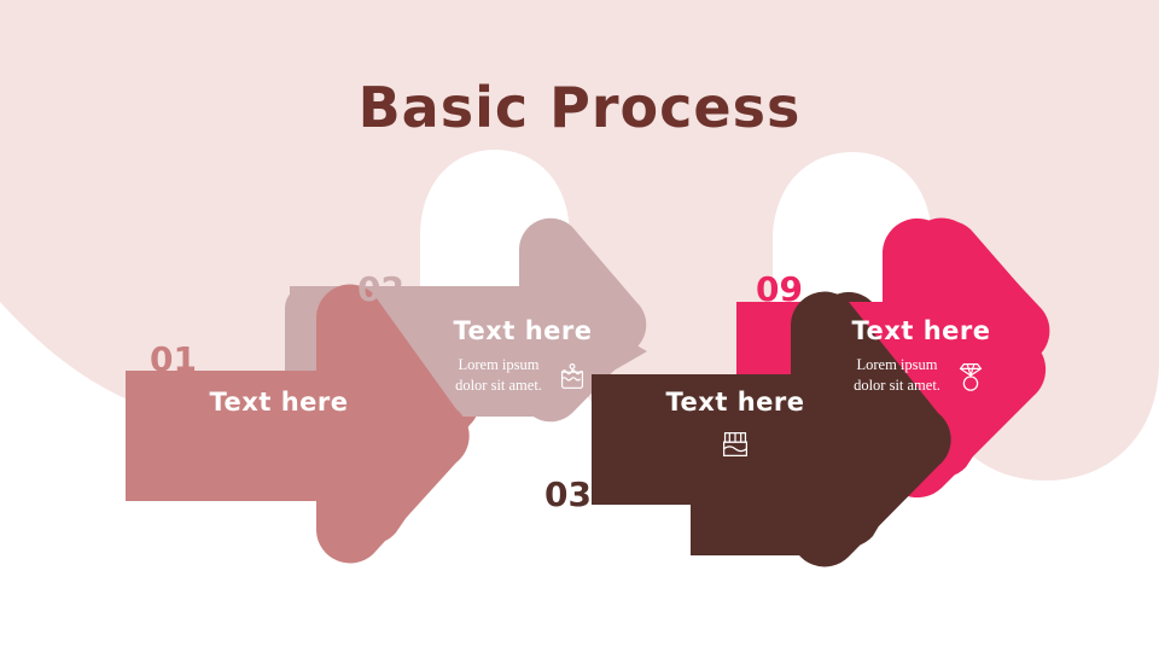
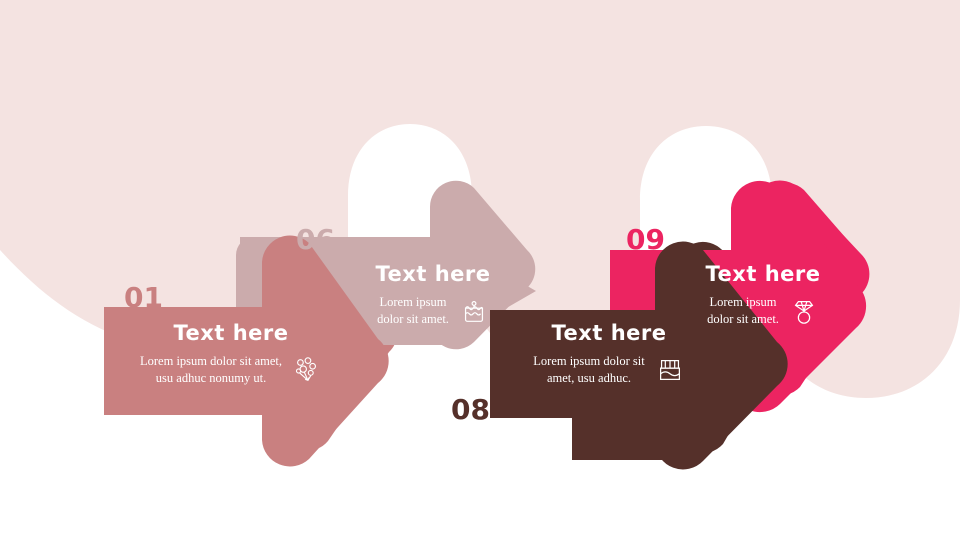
- Basic Process
  01
- 02
+ 06
- 03
+ 08
  09
  Text here
+ Lorem ipsum dolor sit amet,
+ usu adhuc nonumy ut.
  Text here
  Lorem ipsum
  dolor sit amet.
  Text here
+ Lorem ipsum dolor sit
+ amet, usu adhuc.
  Text here
  Lorem ipsum
  dolor sit amet.
